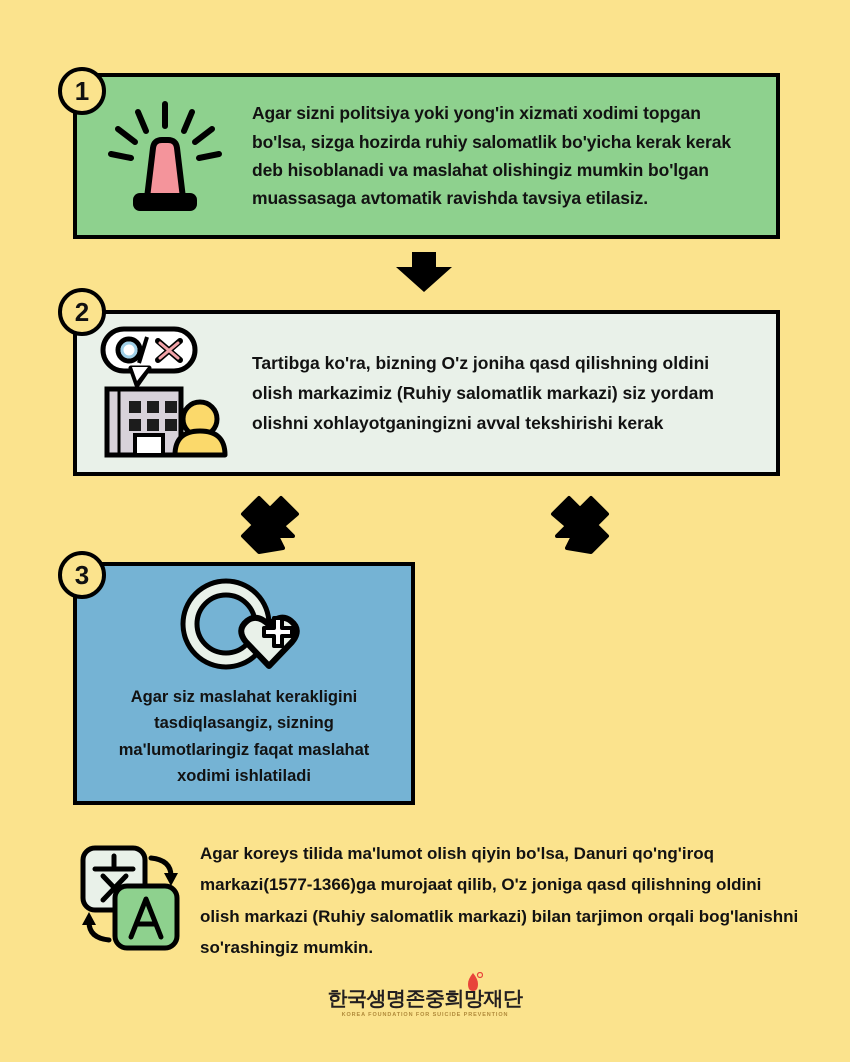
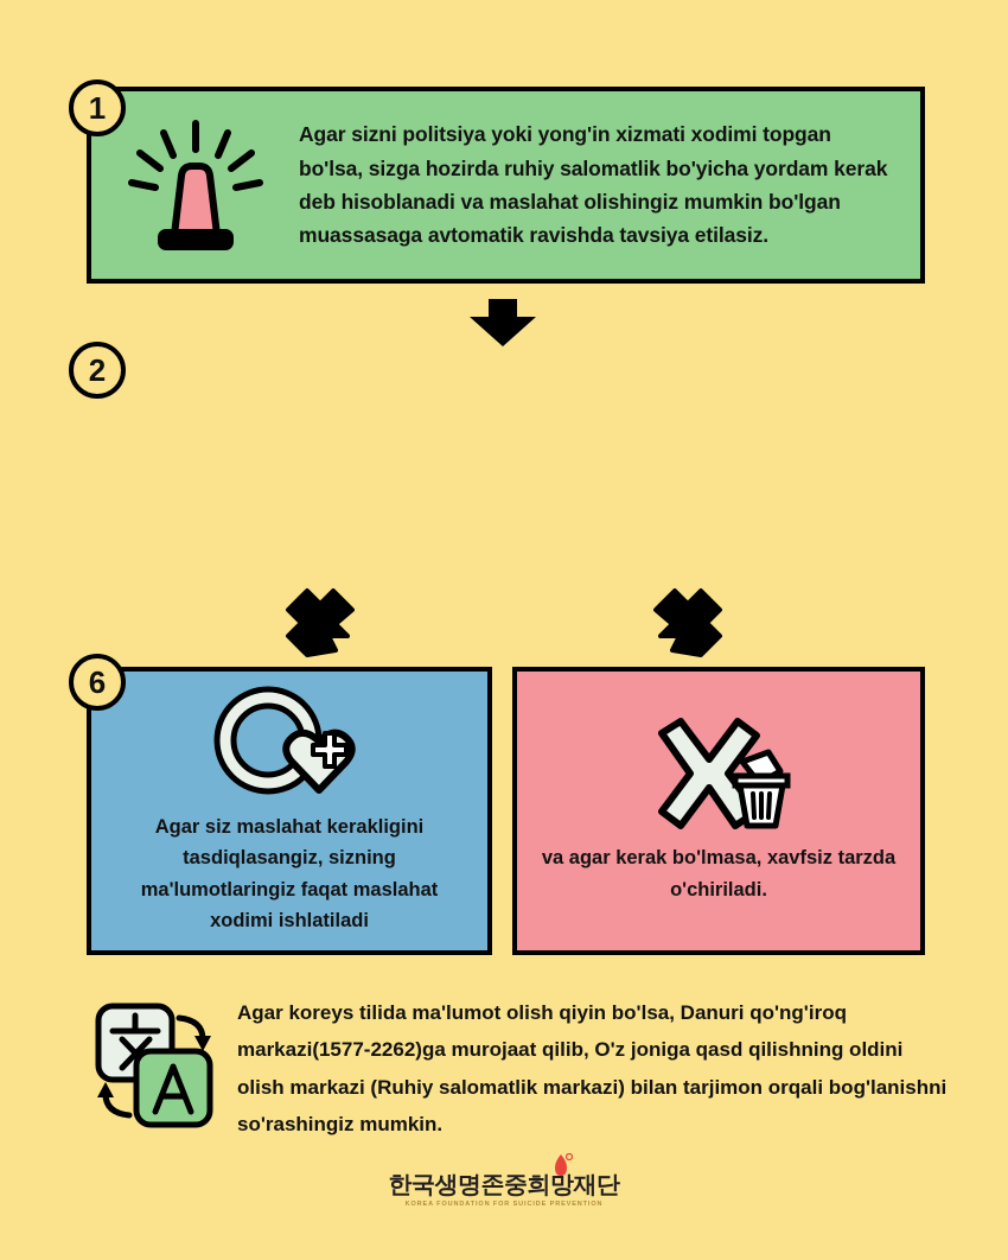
- Agar sizni politsiya yoki yong'in xizmati xodimi topgan bo'lsa, sizga hozirda ruhiy salomatlik bo'yicha kerak kerak deb hisoblanadi va maslahat olishingiz mumkin bo'lgan muassasaga avtomatik ravishda tavsiya etilasiz.
+ Agar sizni politsiya yoki yong'in xizmati xodimi topgan bo'lsa, sizga hozirda ruhiy salomatlik bo'yicha yordam kerak deb hisoblanadi va maslahat olishingiz mumkin bo'lgan muassasaga avtomatik ravishda tavsiya etilasiz.
  1
- Tartibga ko'ra, bizning O'z joniha qasd qilishning oldini olish markazimiz (Ruhiy salomatlik markazi) siz yordam olishni xohlayotganingizni avval tekshirishi kerak
  2
  Agar siz maslahat kerakligini tasdiqlasangiz, sizning ma'lumotlaringiz faqat maslahat xodimi ishlatiladi
- 3
+ 6
+ va agar kerak bo'lmasa, xavfsiz tarzda o'chiriladi.
- Agar koreys tilida ma'lumot olish qiyin bo'lsa, Danuri qo'ng'iroq markazi(1577-1366)ga murojaat qilib, O'z joniga qasd qilishning oldini olish markazi (Ruhiy salomatlik markazi) bilan tarjimon orqali bog'lanishni so'rashingiz mumkin.
+ Agar koreys tilida ma'lumot olish qiyin bo'lsa, Danuri qo'ng'iroq markazi(1577-2262)ga murojaat qilib, O'z joniga qasd qilishning oldini olish markazi (Ruhiy salomatlik markazi) bilan tarjimon orqali bog'lanishni so'rashingiz mumkin.
  한국생명존중
  희망
  재단
